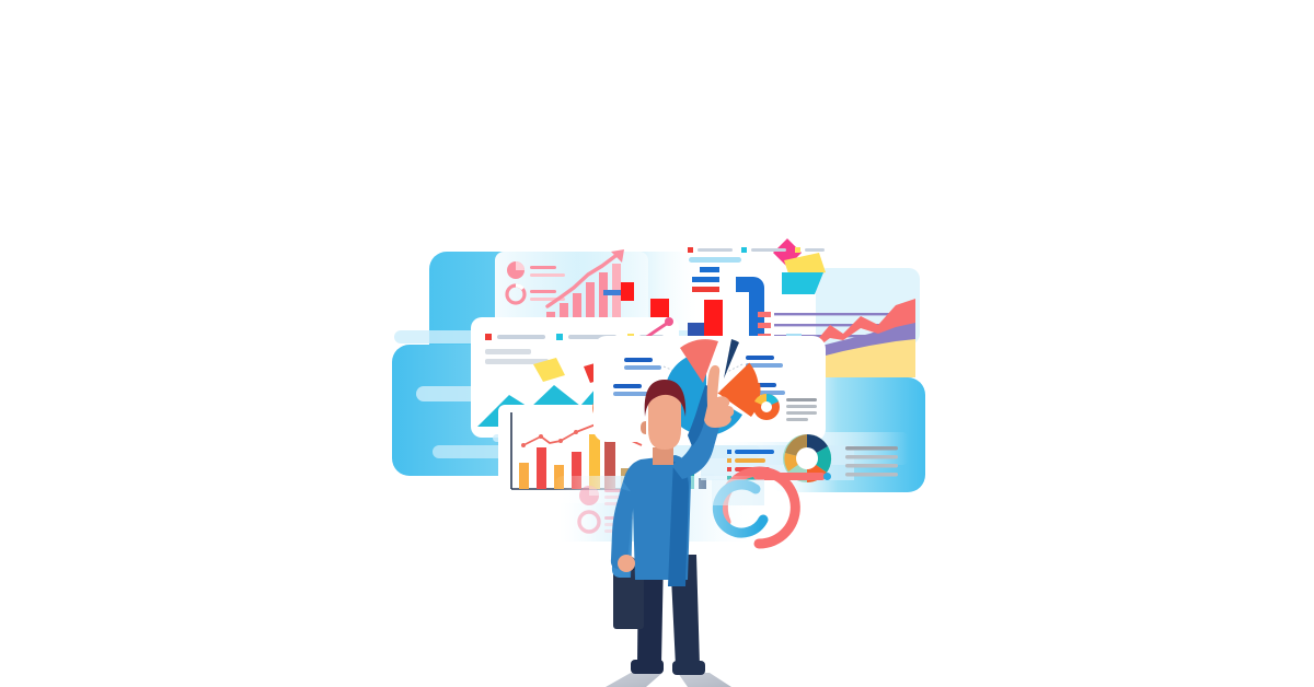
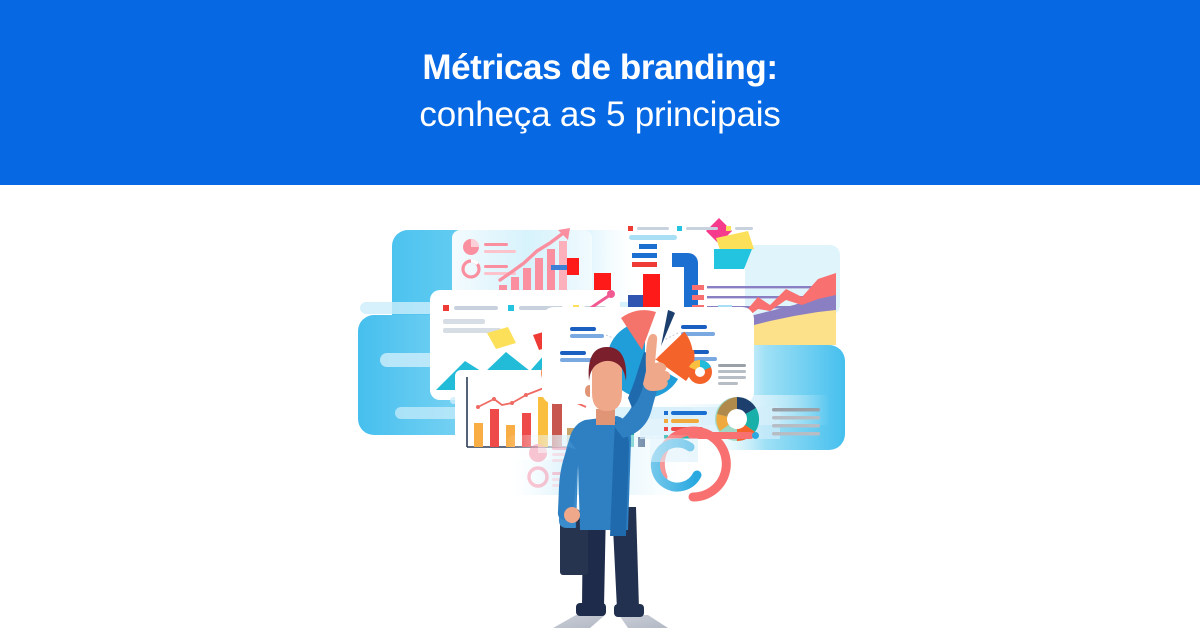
+ Métricas de branding:
+ conheça as 5 principais
